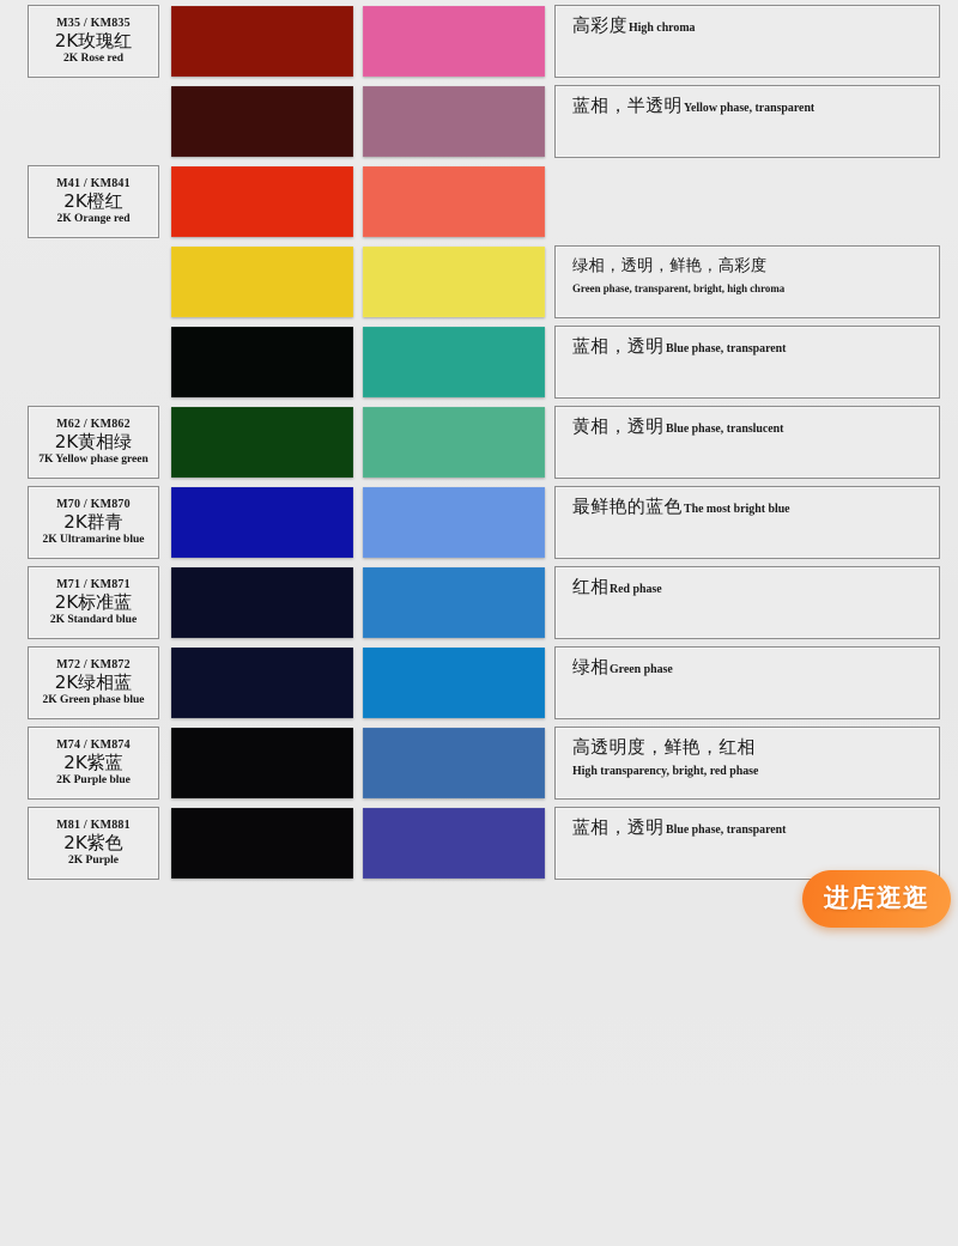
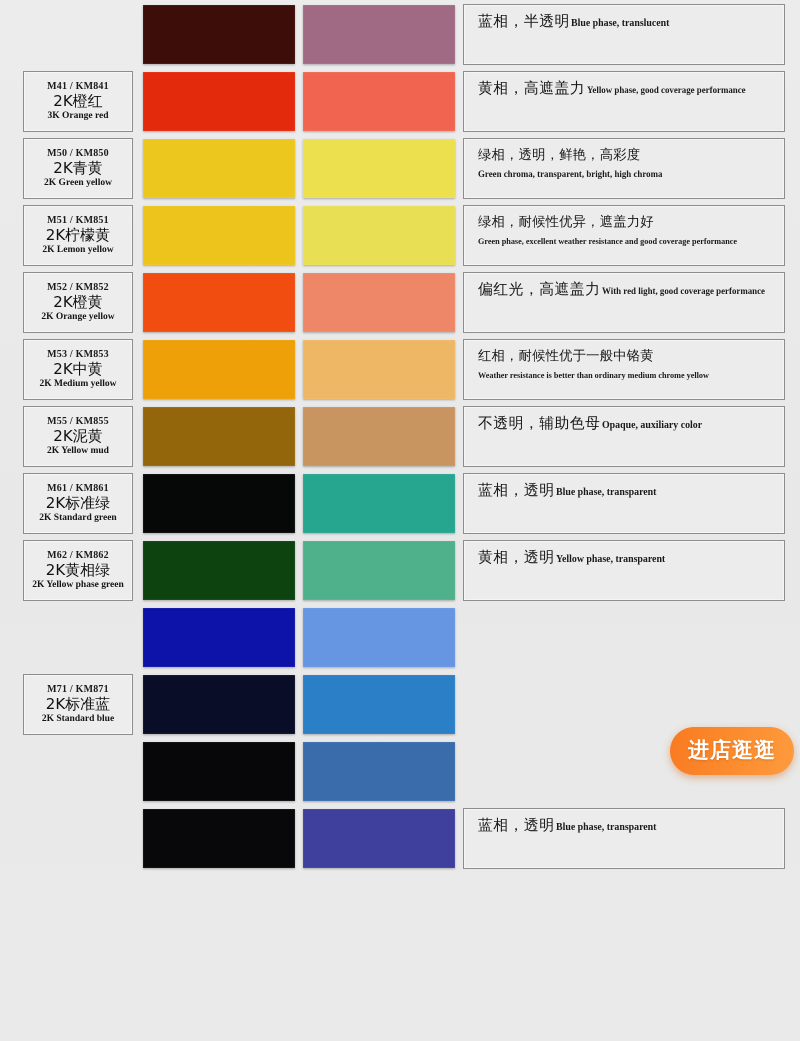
- M35 / KM835
- 2K玫瑰红
- 2K Rose red
- 高彩度High chroma
- 蓝相，半透明Yellow phase, transparent
+ 蓝相，半透明Blue phase, translucent
  M41 / KM841
  2K橙红
- 2K Orange red
+ 3K Orange red
+ 黄相，高遮盖力 Yellow phase, good coverage performance
+ M50 / KM850
+ 2K青黄
+ 2K Green yellow
- 绿相，透明，鲜艳，高彩度Green phase, transparent, bright, high chroma
+ 绿相，透明，鲜艳，高彩度Green chroma, transparent, bright, high chroma
+ M51 / KM851
+ 2K柠檬黄
+ 2K Lemon yellow
+ 绿相，耐候性优异，遮盖力好Green phase, excellent weather resistance and good coverage performance
+ M52 / KM852
+ 2K橙黄
+ 2K Orange yellow
+ 偏红光，高遮盖力 With red light, good coverage performance
+ M53 / KM853
+ 2K中黄
+ 2K Medium yellow
+ 红相，耐候性优于一般中铬黄Weather resistance is better than ordinary medium chrome yellow
+ M55 / KM855
+ 2K泥黄
+ 2K Yellow mud
+ 不透明，辅助色母 Opaque, auxiliary color
+ M61 / KM861
+ 2K标准绿
+ 2K Standard green
  蓝相，透明Blue phase, transparent
  M62 / KM862
  2K黄相绿
- 7K Yellow phase green
+ 2K Yellow phase green
- 黄相，透明Blue phase, translucent
+ 黄相，透明Yellow phase, transparent
- M70 / KM870
- 2K群青
- 2K Ultramarine blue
- 最鲜艳的蓝色The most bright blue
  M71 / KM871
  2K标准蓝
  2K Standard blue
- 红相Red phase
- M72 / KM872
- 2K绿相蓝
- 2K Green phase blue
- 绿相Green phase
- M74 / KM874
- 2K紫蓝
- 2K Purple blue
- 高透明度，鲜艳，红相High transparency, bright, red phase
- M81 / KM881
- 2K紫色
- 2K Purple
  蓝相，透明Blue phase, transparent
  进店逛逛
